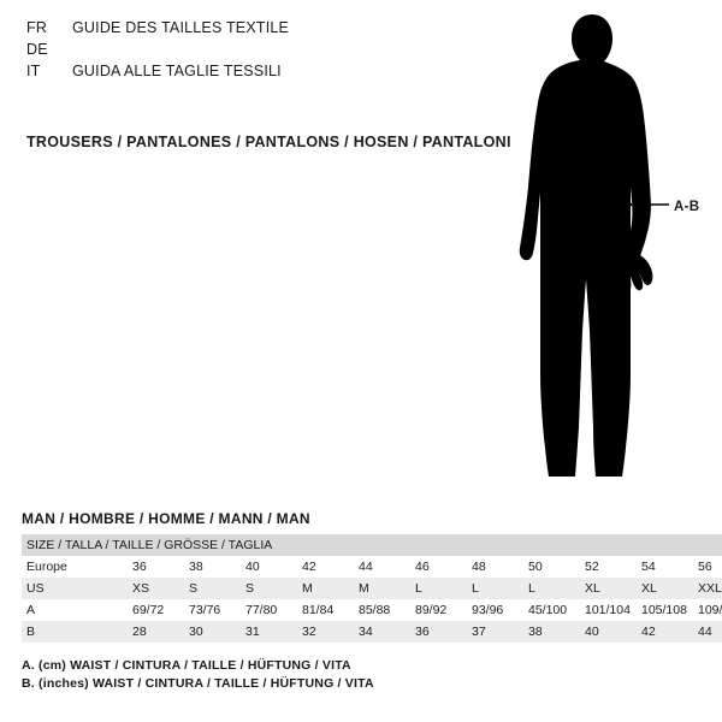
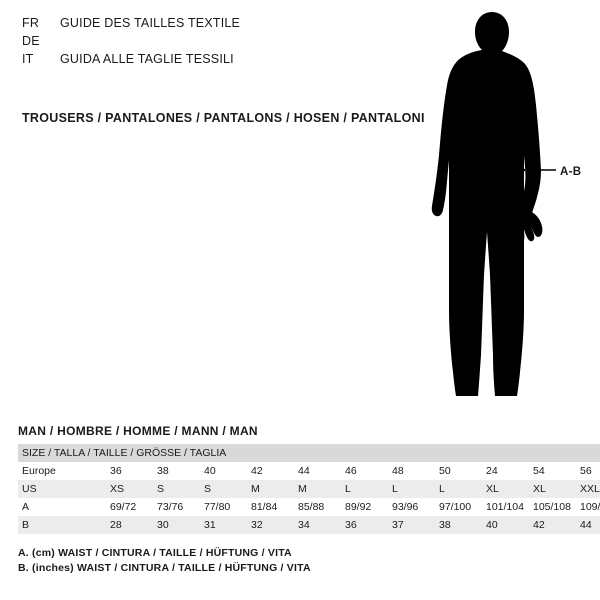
  FR
  GUIDE DES TAILLES TEXTILE
  DE
  IT
  GUIDA ALLE TAGLIE TESSILI
  TROUSERS / PANTALONES / PANTALONS / HOSEN / PANTALONI
  A-B
  MAN / HOMBRE / HOMME / MANN / MAN
  SIZE / TALLA / TAILLE / GRÖSSE / TAGLIA
- Europe	36	38	40	42	44	46	48	50	52	54	56
+ Europe	36	38	40	42	44	46	48	50	24	54	56
  US	XS	S	S	M	M	L	L	L	XL	XL	XXL
- A	69/72	73/76	77/80	81/84	85/88	89/92	93/96	45/100	101/104	105/108	109/
+ A	69/72	73/76	77/80	81/84	85/88	89/92	93/96	97/100	101/104	105/108	109/
  B	28	30	31	32	34	36	37	38	40	42	44
  A. (cm) WAIST / CINTURA / TAILLE / HÜFTUNG / VITA
  B. (inches) WAIST / CINTURA / TAILLE / HÜFTUNG / VITA
